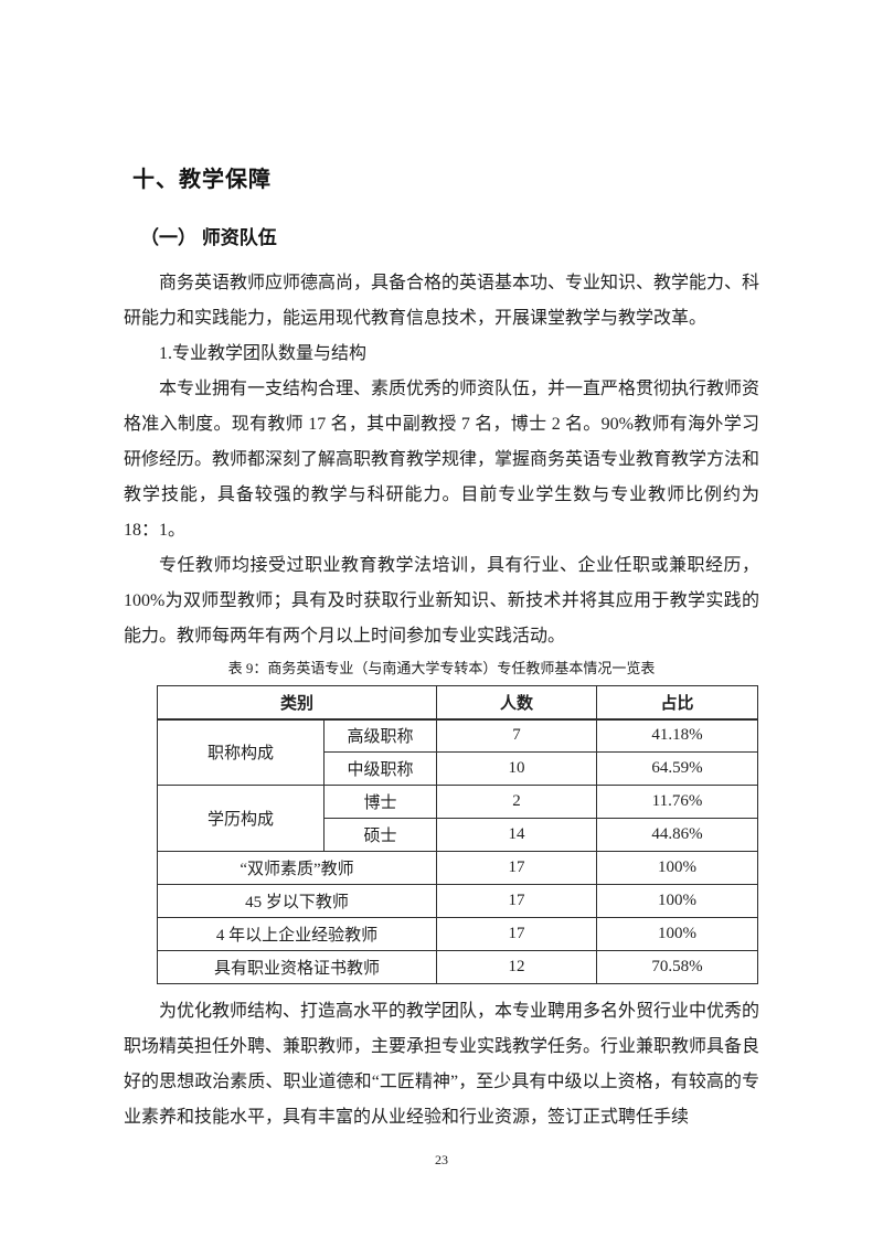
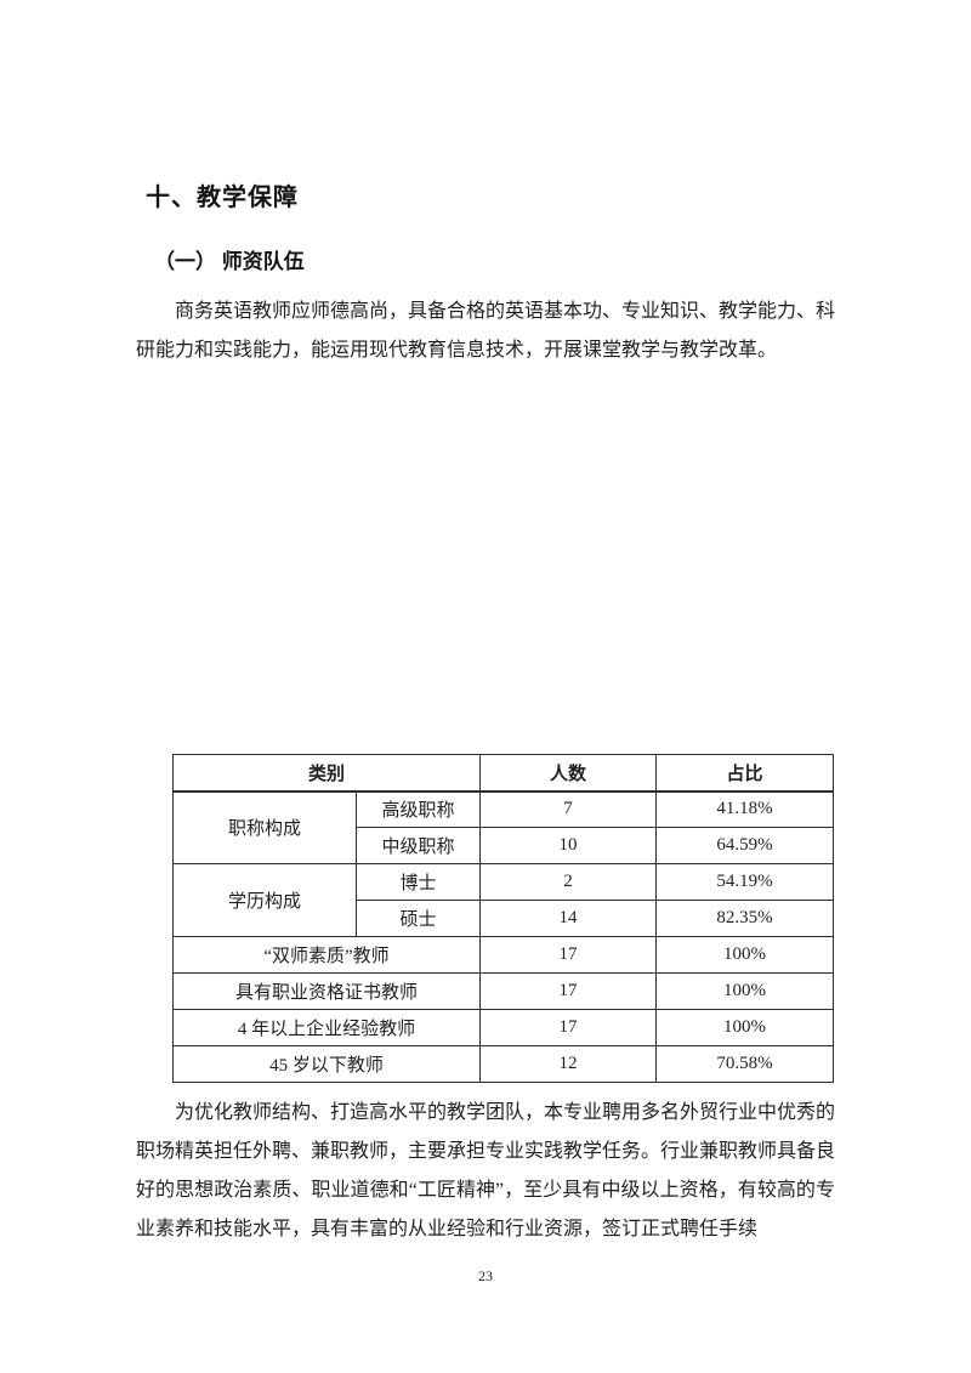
  十、教学保障
  （一） 师资队伍
  商务英语教师应师德高尚，具备合格的英语基本功、专业知识、教学能力、科研能力和实践能力，能运用现代教育信息技术，开展课堂教学与教学改革。
- 1.专业教学团队数量与结构
- 本专业拥有一支结构合理、素质优秀的师资队伍，并一直严格贯彻执行教师资格准入制度。现有教师 17 名，其中副教授 7 名，博士 2 名。90%教师有海外学习研修经历。教师都深刻了解高职教育教学规律，掌握商务英语专业教育教学方法和教学技能，具备较强的教学与科研能力。目前专业学生数与专业教师比例约为 18：1。
- 专任教师均接受过职业教育教学法培训，具有行业、企业任职或兼职经历，100%为双师型教师；具有及时获取行业新知识、新技术并将其应用于教学实践的能力。教师每两年有两个月以上时间参加专业实践活动。
- 表 9：商务英语专业（与南通大学专转本）专任教师基本情况一览表
  类别	人数	占比
  职称构成	高级职称	7	41.18%
  中级职称	10	64.59%
- 学历构成	博士	2	11.76%
+ 学历构成	博士	2	54.19%
- 硕士	14	44.86%
+ 硕士	14	82.35%
  “双师素质”教师	17	100%
- 45 岁以下教师	17	100%
+ 具有职业资格证书教师	17	100%
  4 年以上企业经验教师	17	100%
- 具有职业资格证书教师	12	70.58%
+ 45 岁以下教师	12	70.58%
  为优化教师结构、打造高水平的教学团队，本专业聘用多名外贸行业中优秀的职场精英担任外聘、兼职教师，主要承担专业实践教学任务。行业兼职教师具备良好的思想政治素质、职业道德和“工匠精神”，至少具有中级以上资格，有较高的专业素养和技能水平，具有丰富的从业经验和行业资源，签订正式聘任手续
  23
